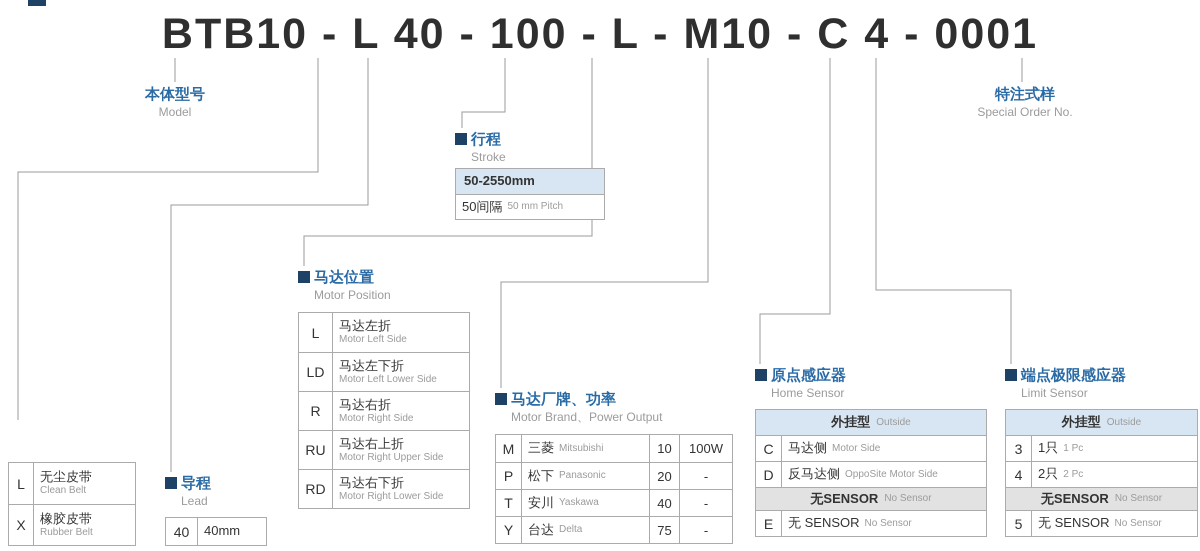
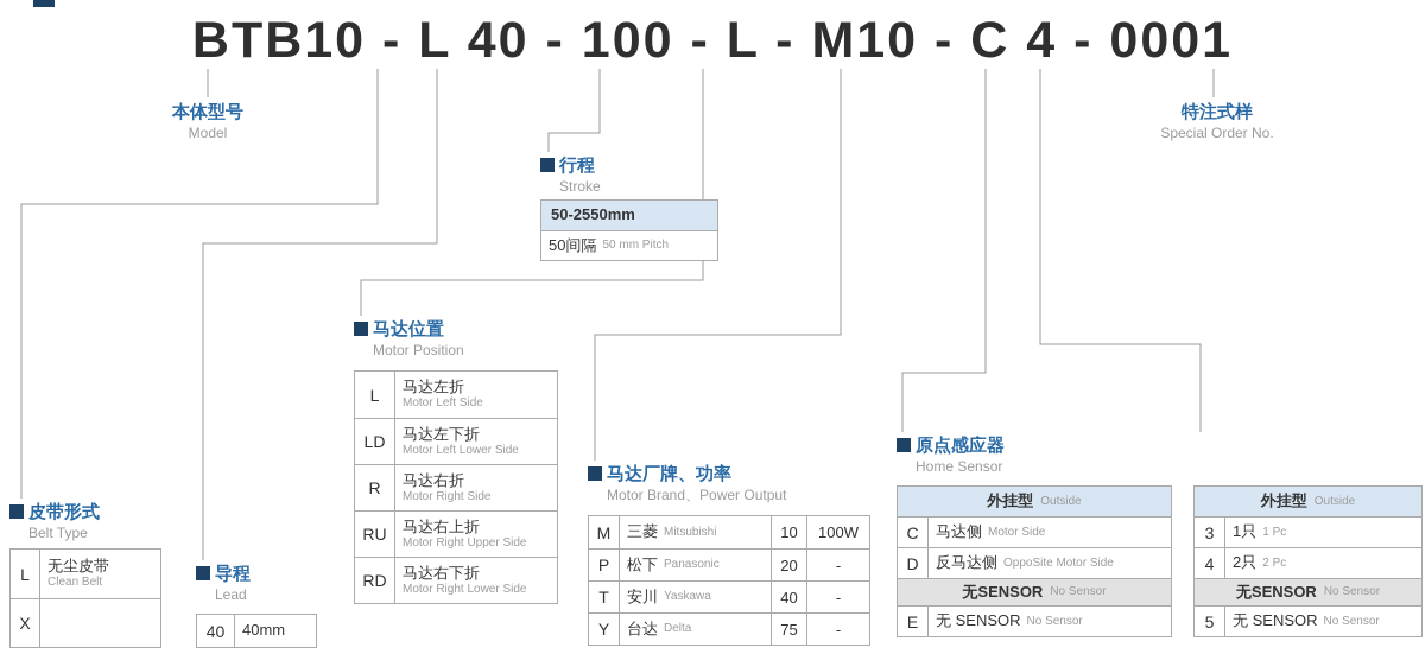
  BTB10 - L 40 - 100 - L - M10 - C 4 - 0001
  本体型号
  Model
  特注式样
  Special Order No.
  行程
  Stroke
  50-2550mm
  50间隔
  50 mm Pitch
  马达位置
  Motor Position
  L
  马达左折
  Motor Left Side
  LD
  马达左下折
  Motor Left Lower Side
  R
  马达右折
  Motor Right Side
  RU
  马达右上折
  Motor Right Upper Side
  RD
  马达右下折
  Motor Right Lower Side
+ 皮带形式
+ Belt Type
  L
  无尘皮带
  Clean Belt
  X
- 橡胶皮带
- Rubber Belt
  导程
  Lead
  40
  40mm
  马达厂牌、功率
  Motor Brand、Power Output
  M
  三菱
  Mitsubishi
  10
  100W
  P
  松下
  Panasonic
  20
  -
  T
  安川
  Yaskawa
  40
  -
  Y
  台达
  Delta
  75
  -
  原点感应器
  Home Sensor
  外挂型
  Outside
  C
  马达侧
  Motor Side
  D
  反马达侧
  OppoSite Motor Side
  无SENSOR
  No Sensor
  E
  无 SENSOR
  No Sensor
- 端点极限感应器
- Limit Sensor
  外挂型
  Outside
  3
  1只
  1 Pc
  4
  2只
  2 Pc
  无SENSOR
  No Sensor
  5
  无 SENSOR
  No Sensor
